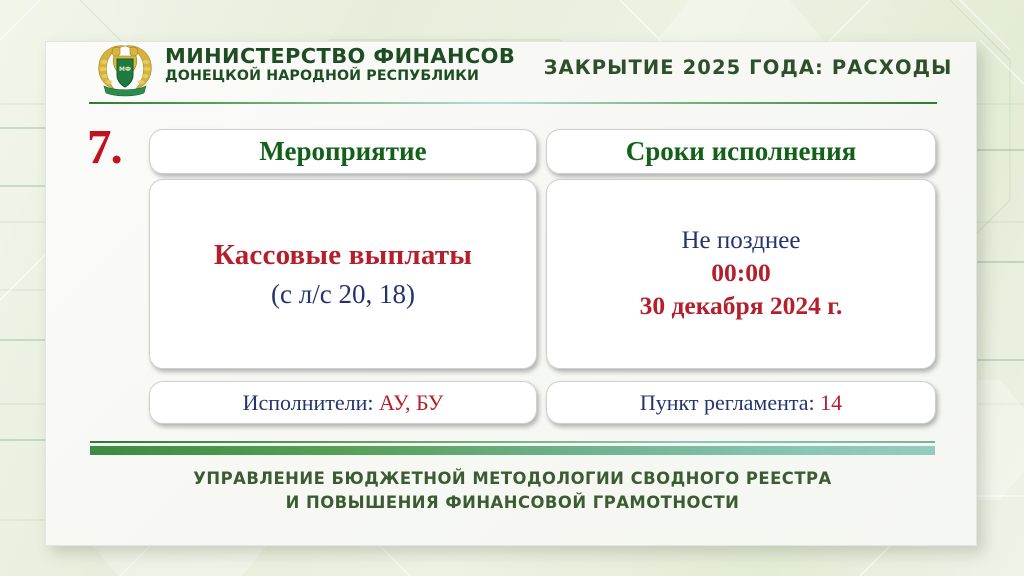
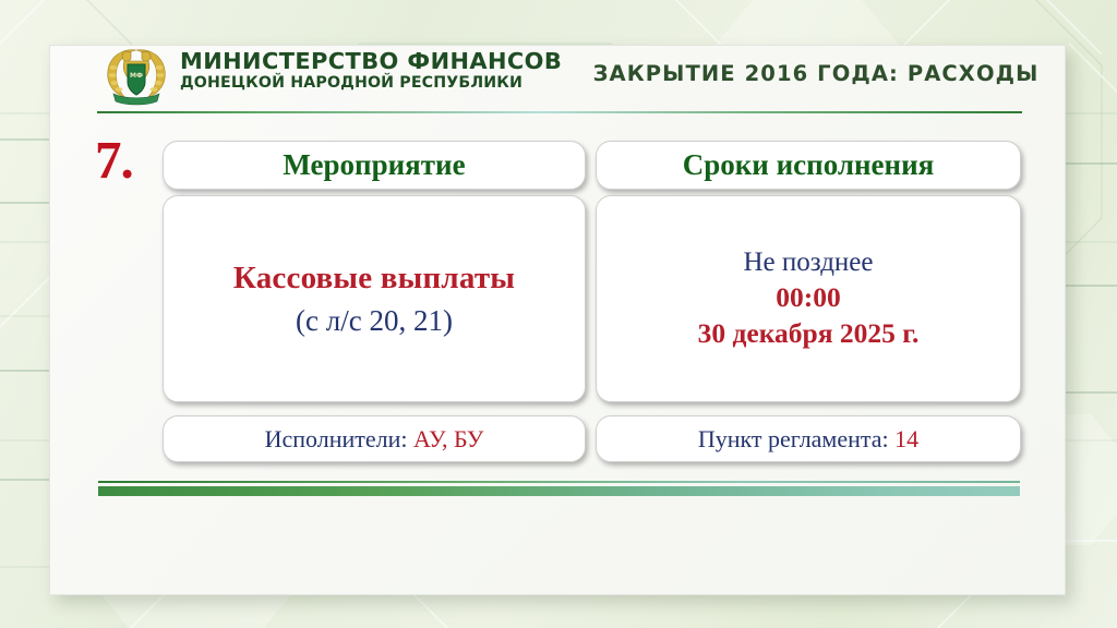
  МИНИСТЕРСТВО ФИНАНСОВ
  ДОНЕЦКОЙ НАРОДНОЙ РЕСПУБЛИКИ
- ЗАКРЫТИЕ 2025 ГОДА: РАСХОДЫ
+ ЗАКРЫТИЕ 2016 ГОДА: РАСХОДЫ
  7.
  Мероприятие
  Сроки исполнения
  Кассовые выплаты
- (с л/с 20, 18)
+ (с л/с 20, 21)
  Не позднее
  00:00
- 30 декабря 2024 г.
+ 30 декабря 2025 г.
  Исполнители: АУ, БУ
  Пункт регламента: 14
- УПРАВЛЕНИЕ БЮДЖЕТНОЙ МЕТОДОЛОГИИ СВОДНОГО РЕЕСТРА
- И ПОВЫШЕНИЯ ФИНАНСОВОЙ ГРАМОТНОСТИ
